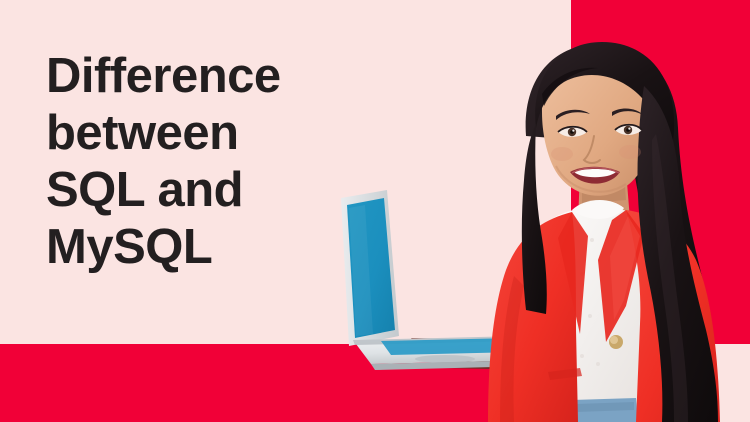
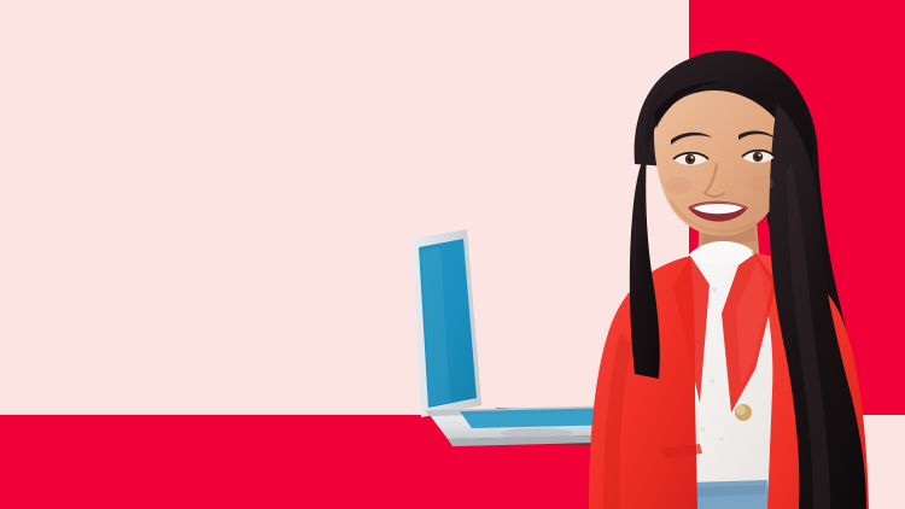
- Difference
- between
- SQL and
- MySQL
